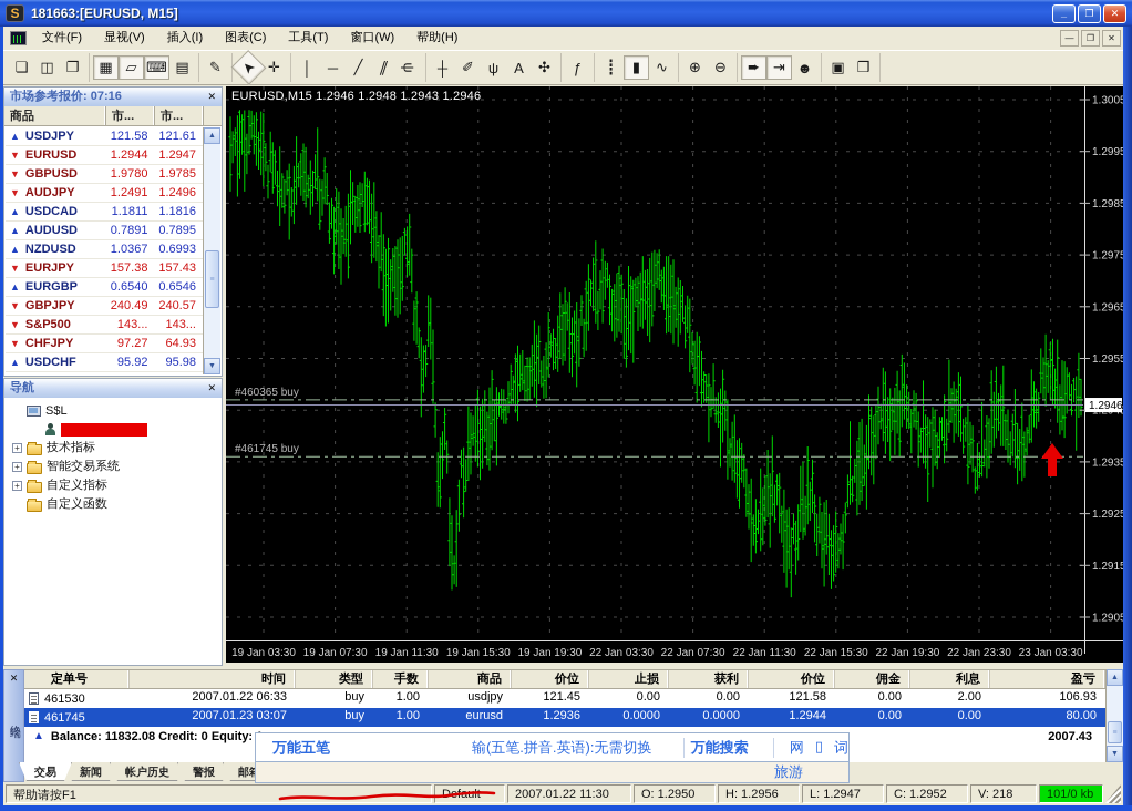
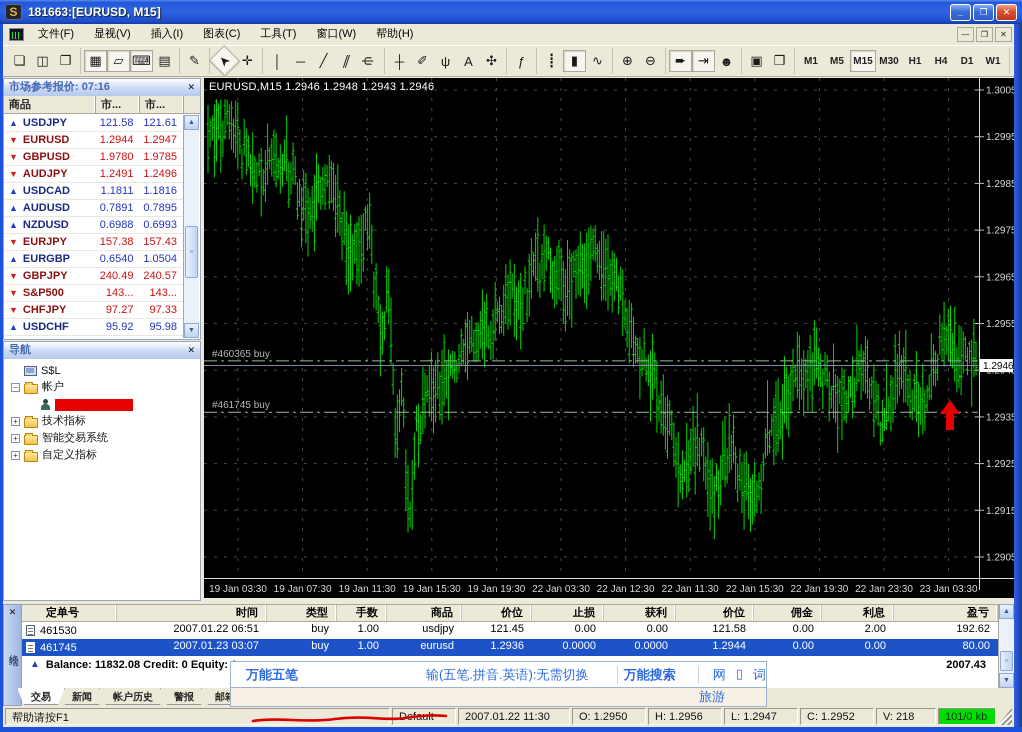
  S
  181663:[EURUSD, M15]
  _
  ❐
  ✕
  文件(F)
  显视(V)
  插入(I)
  图表(C)
  工具(T)
  窗口(W)
  帮助(H)
  —
  ❐
  ✕
  ❏
  ◫
  ❐
  ▦
  ▱
  ⌨
  ▤
  ✎
  ✛
  │
  ─
  ╱
  ┼
  ✐
  ψ
  A
  ✣
  ƒ
  ┋
  ▮
  ∿
  ⊕
  ⊖
  ➨
  ⇥
  ☻
  ▣
  ❒
+ M1
+ M5
+ M15
+ M30
+ H1
+ H4
+ D1
+ W1
  市场参考报价: 07:16
  ✕
  商品
  市...
  市...
  ▲
  USDJPY
  121.58
  121.61
  ▼
  EURUSD
  1.2944
  1.2947
  ▼
  GBPUSD
  1.9780
  1.9785
  ▼
  AUDJPY
  1.2491
  1.2496
  ▲
  USDCAD
  1.1811
  1.1816
  ▲
  AUDUSD
  0.7891
  0.7895
  ▲
  NZDUSD
- 1.0367
+ 0.6988
  0.6993
  ▼
  EURJPY
  157.38
  157.43
  ▲
  EURGBP
  0.6540
- 0.6546
+ 1.0504
  ▼
  GBPJPY
  240.49
  240.57
  ▼
  S&P500
  143...
  143...
  ▼
  CHFJPY
  97.27
- 64.93
+ 97.33
  ▲
  USDCHF
  95.92
  95.98
  导航
  ✕
  S$L
+ −
+ 帐户
  +
  技术指标
  +
  智能交易系统
  +
  自定义指标
- 自定义函数
  EURUSD,M15 1.2946 1.2948 1.2943 1.2946
  #460365 buy
  #461745 buy
  1.300
  1.299
  1.298
  1.297
  1.296
  1.295
  1.293
  1.292
  1.291
  1.290
  19 Jan 03:30
  19 Jan 07:30
  19 Jan 11:30
  19 Jan 15:30
  19 Jan 19:30
  22 Jan 03:30
- 22 Jan 07:30
+ 22 Jan 12:30
  22 Jan 11:30
  22 Jan 15:30
  22 Jan 19:30
  22 Jan 23:30
  23 Jan 03:30
  1.2946
  ✕
  定单号
  时间
  类型
  手数
  商品
  价位
  止损
  获利
  价位
  佣金
  利息
  盈亏
  461530
- 2007.01.22 06:33
+ 2007.01.22 06:51
  buy
  1.00
  usdjpy
  121.45
  0.00
  0.00
  121.58
  0.00
  2.00
- 106.93
+ 192.62
  461745
  2007.01.23 03:07
  buy
  1.00
  eurusd
  1.2936
  0.0000
  0.0000
  1.2944
  0.00
  0.00
  80.00
  ▲
  Balance: 11832.08 Credit: 0 Equity:
  2007.43
  交易
  新闻
  帐户历史
  警报
  帮助请按F1
  2007.01.22 11:30
  O: 1.2950
  H: 1.2956
  L: 1.2947
  C: 1.2952
  V: 218
  101/0 kb
  万能五笔
  输(五笔.拼音.英语):无需切换
  万能搜索
  网
  ▯
  词
  旅游
